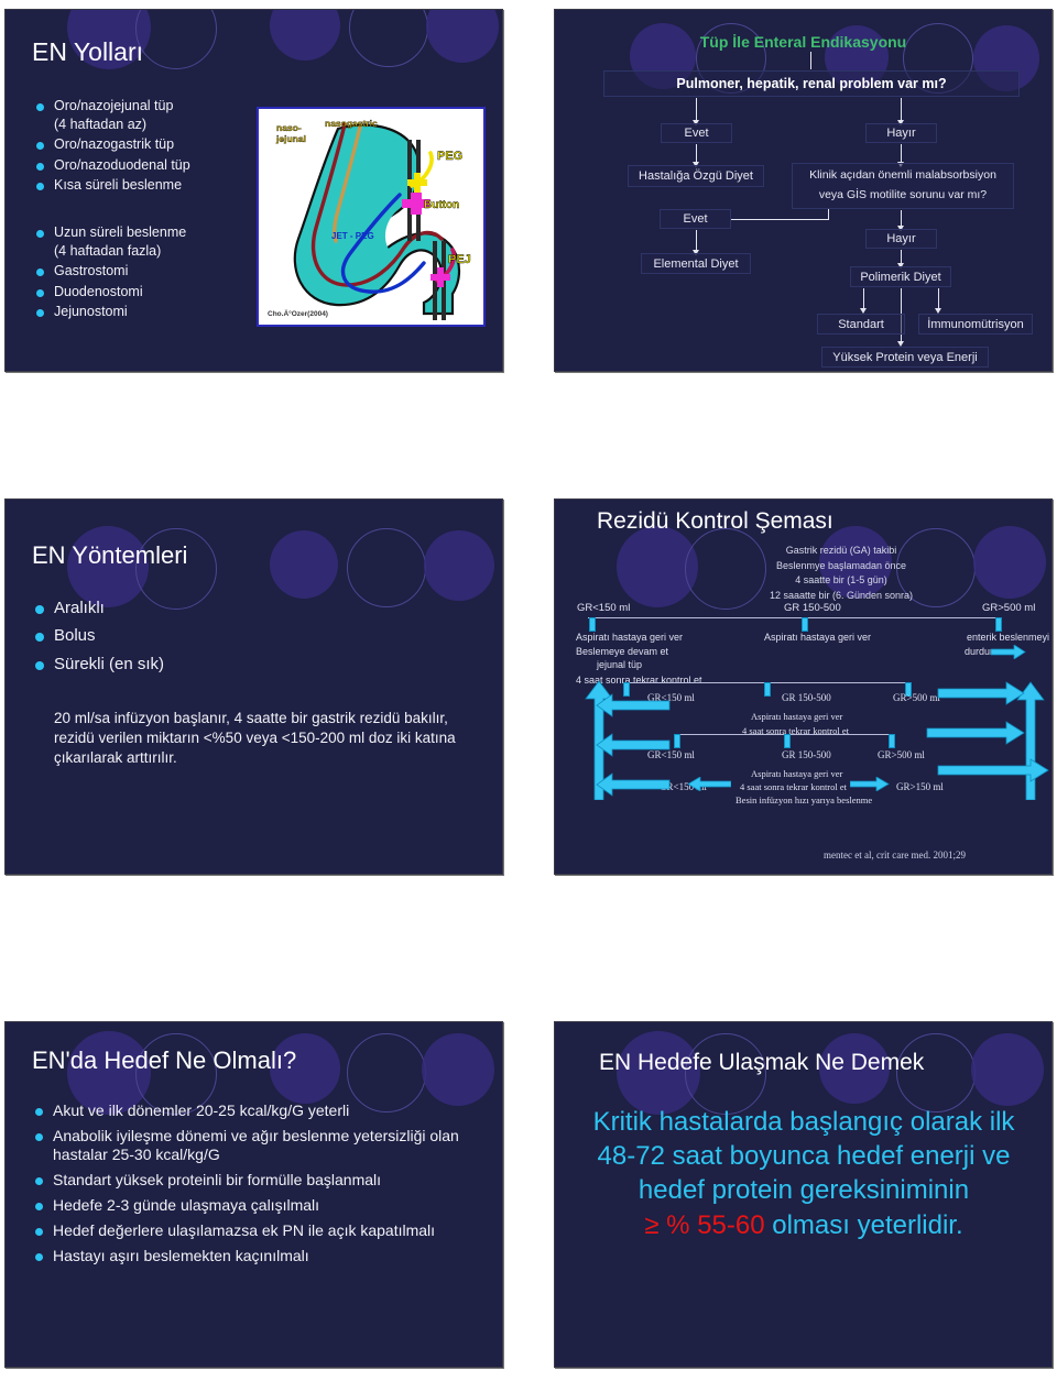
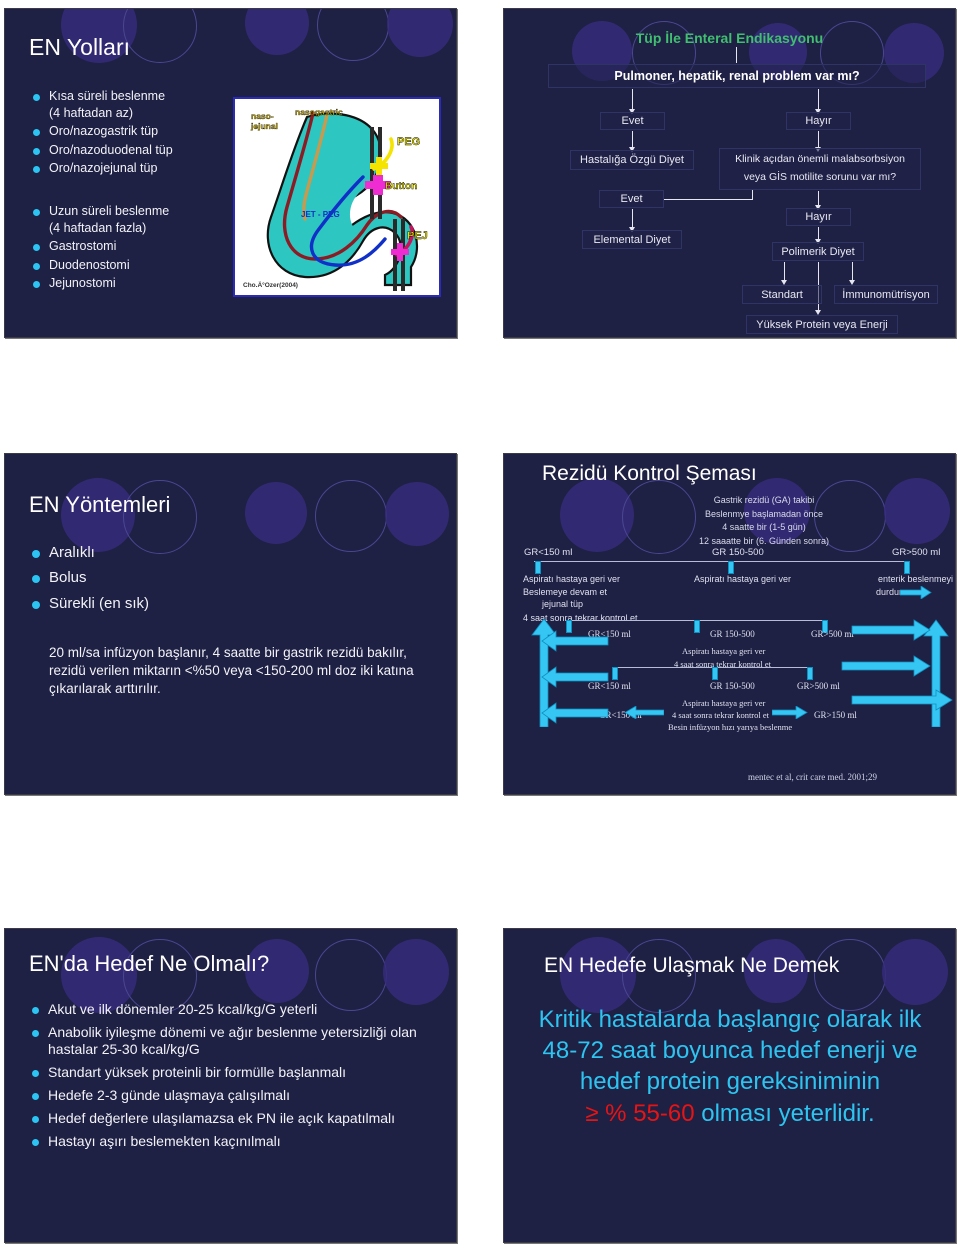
  EN Yolları
- Oro/nazojejunal tüp
+ Kısa süreli beslenme
  (4 haftadan az)
  Oro/nazogastrik tüp
  Oro/nazoduodenal tüp
- Kısa süreli beslenme
+ Oro/nazojejunal tüp
  Uzun süreli beslenme
  (4 haftadan fazla)
  Gastrostomi
  Duodenostomi
  Jejunostomi
  naso-
  jejunal
  nasogastric
  PEG
  Button
  JET - PEG
  PEJ
  Tüp İle Enteral Endikasyonu
  Pulmoner, hepatik, renal problem var mı?
  Evet
  Hayır
  Hastalığa Özgü Diyet
  Klinik açıdan önemli malabsorbsiyon
  veya GİS motilite sorunu var mı?
  Evet
  Hayır
  Elemental Diyet
  Polimerik Diyet
  Standart
  İmmunomütrisyon
  Yüksek Protein veya Enerji
  EN Yöntemleri
  Aralıklı
  Bolus
  Sürekli (en sık)
  20 ml/sa infüzyon başlanır, 4 saatte bir gastrik rezidü bakılır, rezidü verilen miktarın <%50 veya <150-200 ml doz iki katına çıkarılarak arttırılır.
  Rezidü Kontrol Şeması
  Gastrik rezidü (GA) takibi
  Beslenmye başlamadan önce
  4 saatte bir (1-5 gün)
  12 saaatte bir (6. Günden sonra)
  GR<150 ml
  GR 150-500
  GR>500 ml
  Aspiratı hastaya geri ver
  Beslemeye devam et
  jejunal tüp
  4 saat sonra tekrar kontrol et
  Aspiratı hastaya geri ver
  enterik beslenmeyi
  durdu
  GR<150 ml
  GR 150-500
  GR>500 m
  Aspiratı hastaya geri ver
  4 saat sonra tekrar kontrol et
  GR<150 ml
  GR 150-500
  GR>500 ml
  Aspiratı hastaya geri ver
  4 saat sonra tekrar kontrol et
  Besin infüzyon hızı yarıya beslenme
  GR>150 ml
  mentec et al, crit care med. 2001;29
  EN'da Hedef Ne Olmalı?
  Akut ve ilk dönemler 20-25 kcal/kg/G yeterli
  Anabolik iyileşme dönemi ve ağır beslenme yetersizliği olan hastalar 25-30 kcal/kg/G
  Standart yüksek proteinli bir formülle başlanmalı
  Hedefe 2-3 günde ulaşmaya çalışılmalı
  Hedef değerlere ulaşılamazsa ek PN ile açık kapatılmalı
  Hastayı aşırı beslemekten kaçınılmalı
  EN Hedefe Ulaşmak Ne Demek
  Kritik hastalarda başlangıç olarak ilk
  48-72 saat boyunca hedef enerji ve
  hedef protein gereksiniminin
  ≥ % 55-60 olması yeterlidir.
